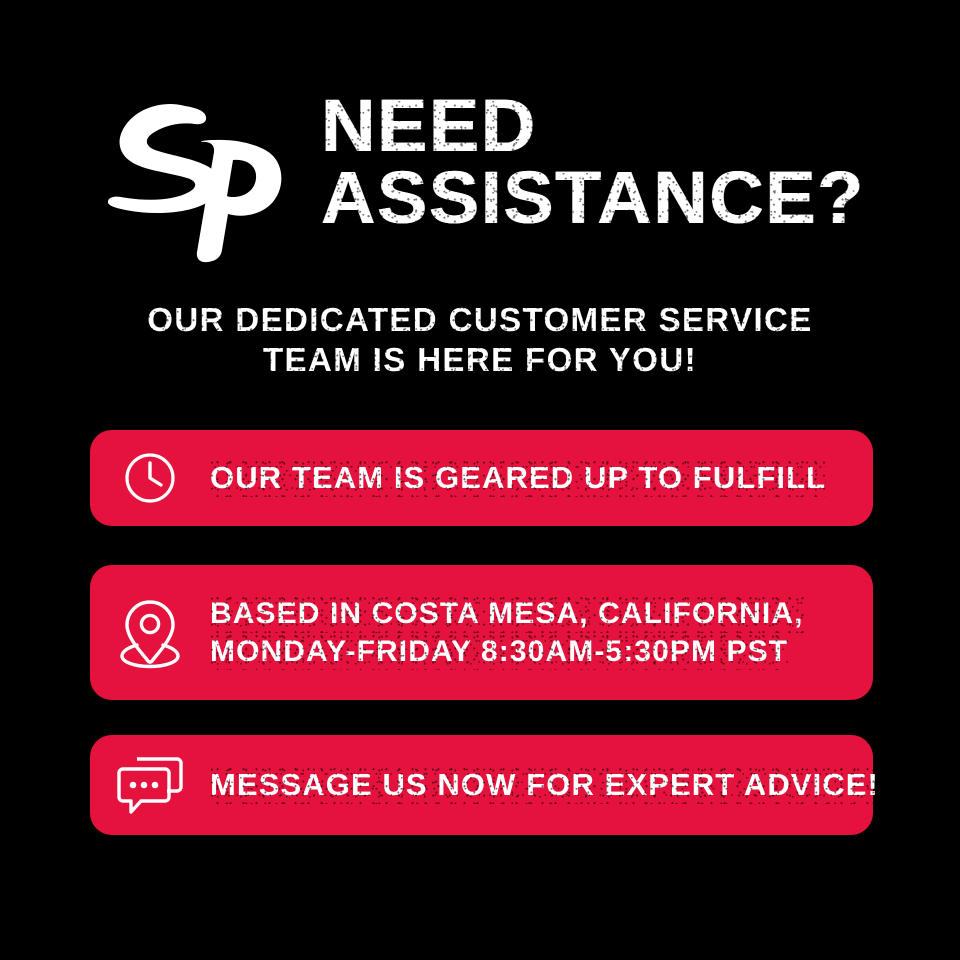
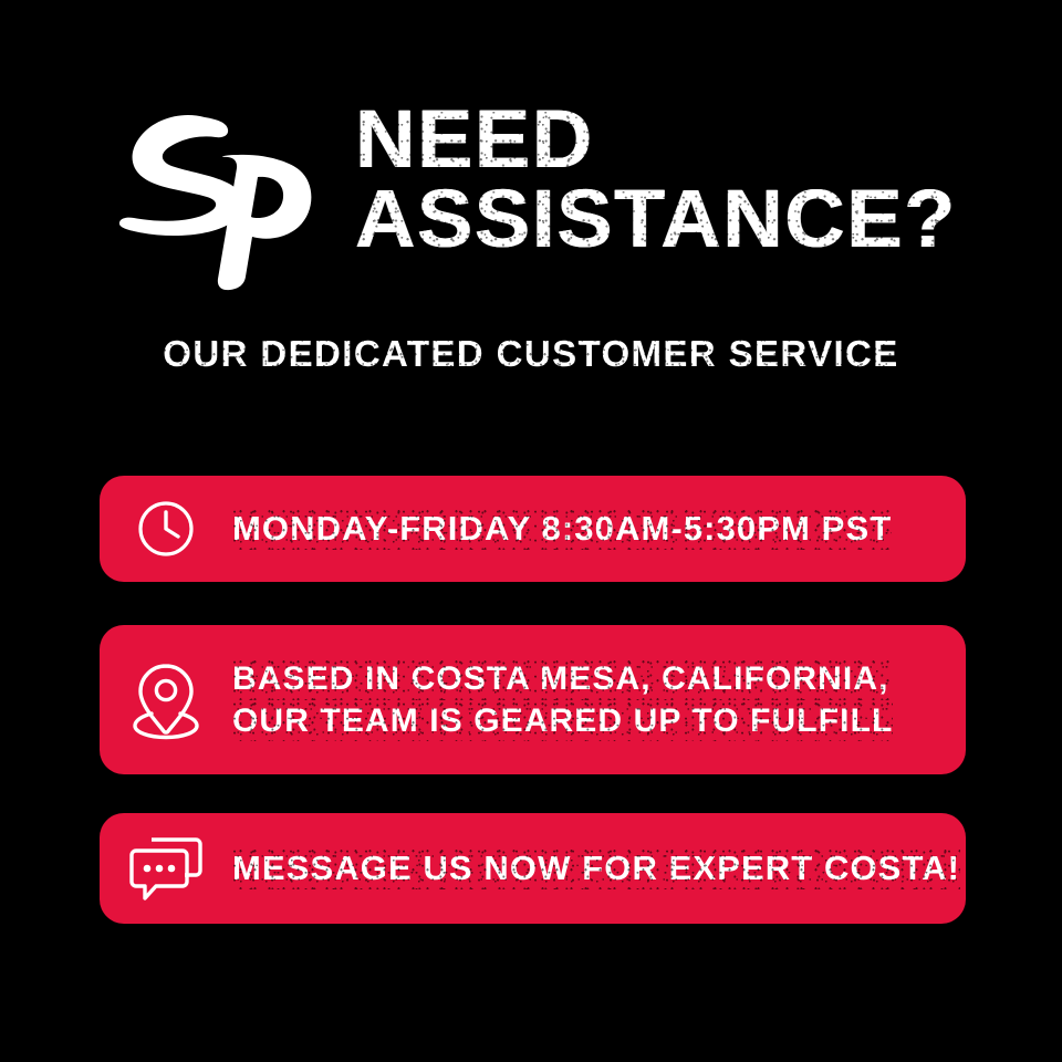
  NEED
  ASSISTANCE?
  OUR DEDICATED CUSTOMER SERVICE
- TEAM IS HERE FOR YOU!
- OUR TEAM IS GEARED UP TO FULFILL
+ MONDAY-FRIDAY 8:30AM-5:30PM PST
  BASED IN COSTA MESA, CALIFORNIA,
- MONDAY-FRIDAY 8:30AM-5:30PM PST
+ OUR TEAM IS GEARED UP TO FULFILL
- MESSAGE US NOW FOR EXPERT ADVICE!
+ MESSAGE US NOW FOR EXPERT COSTA!
